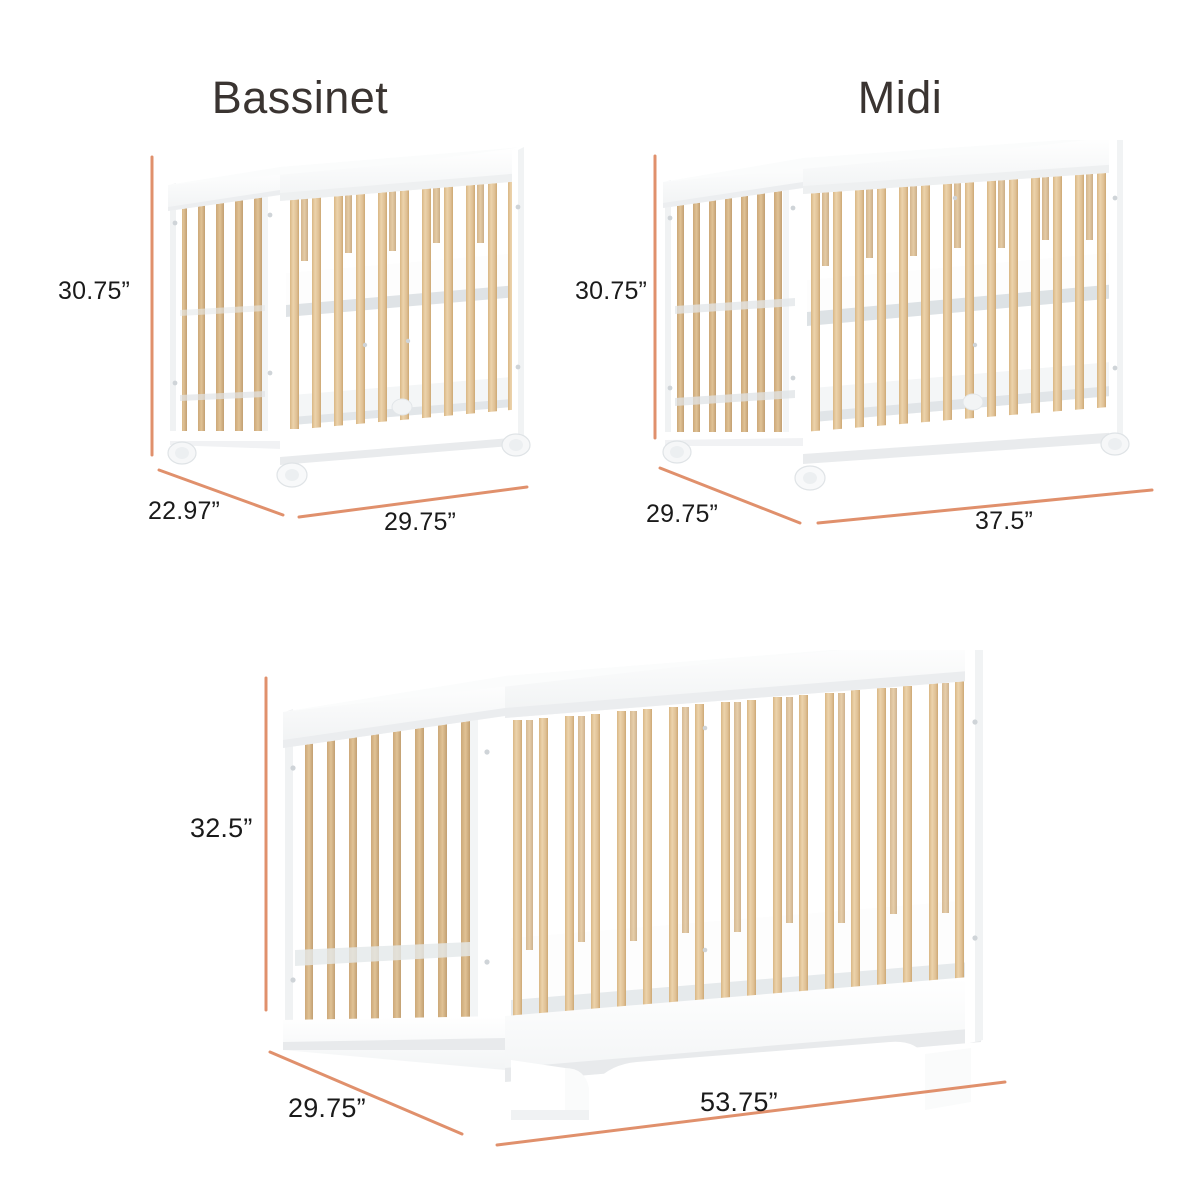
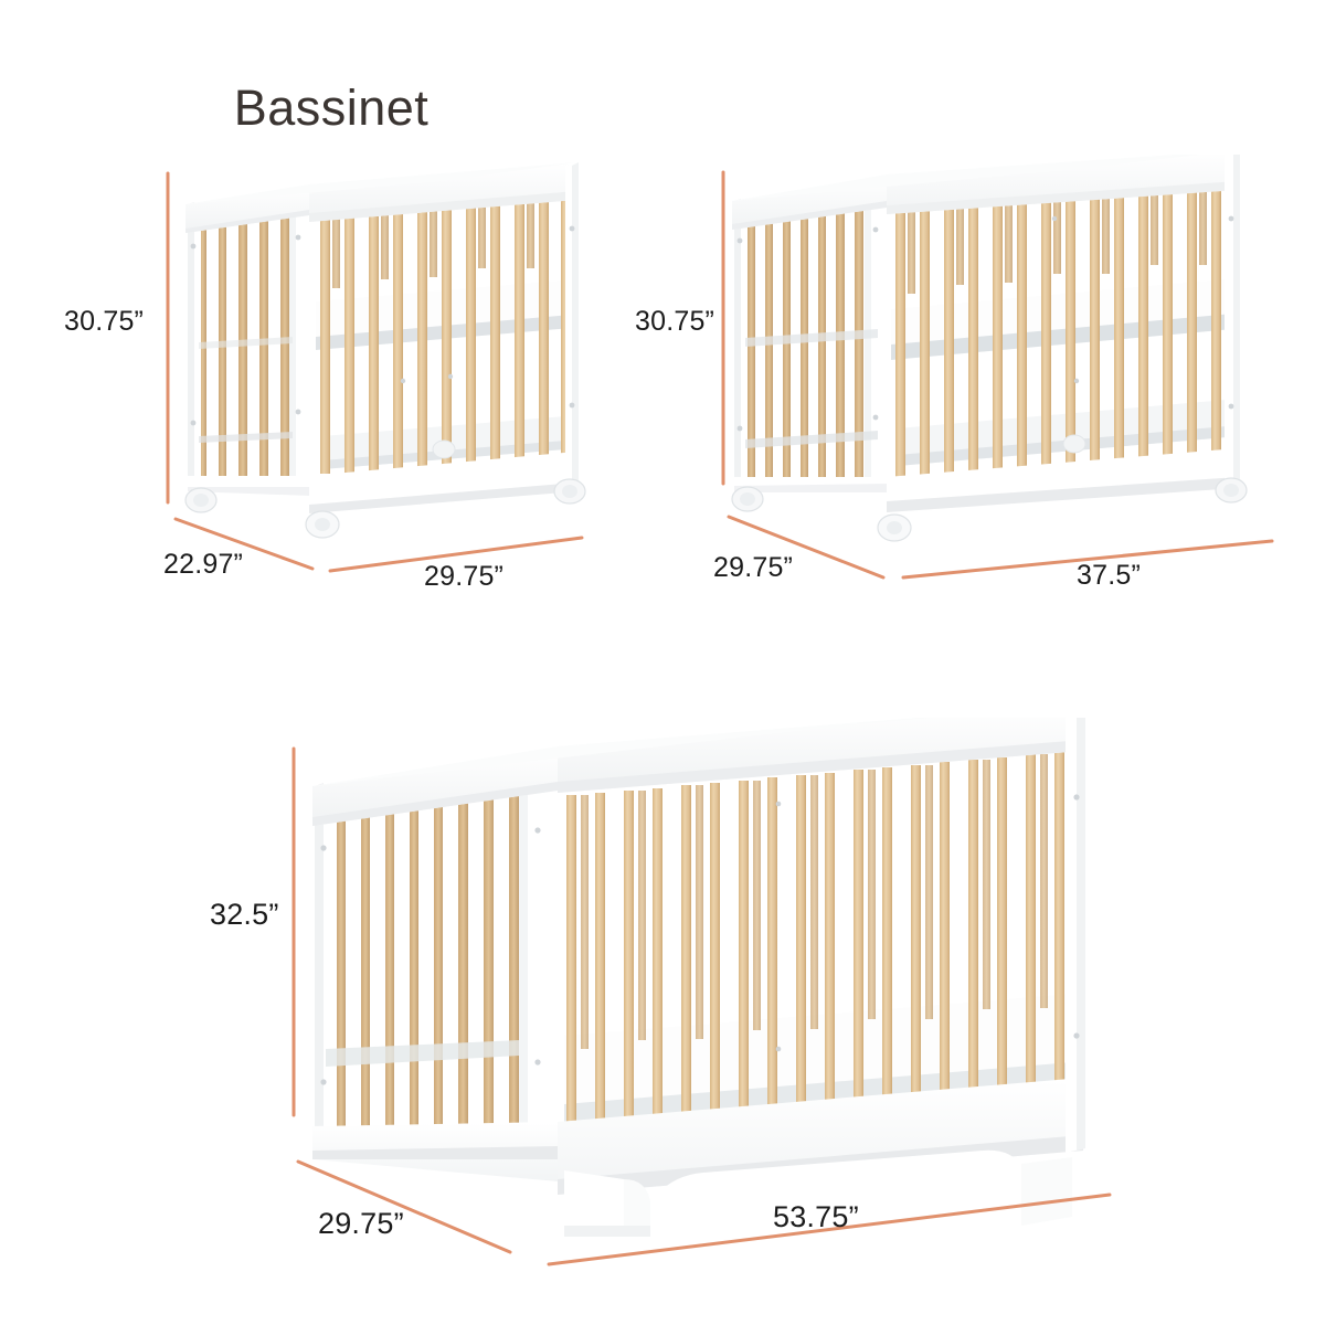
  Bassinet
- Midi
  30.75”
  22.97”
  29.75”
  30.75”
  29.75”
  37.5”
  32.5”
  29.75”
  53.75”
